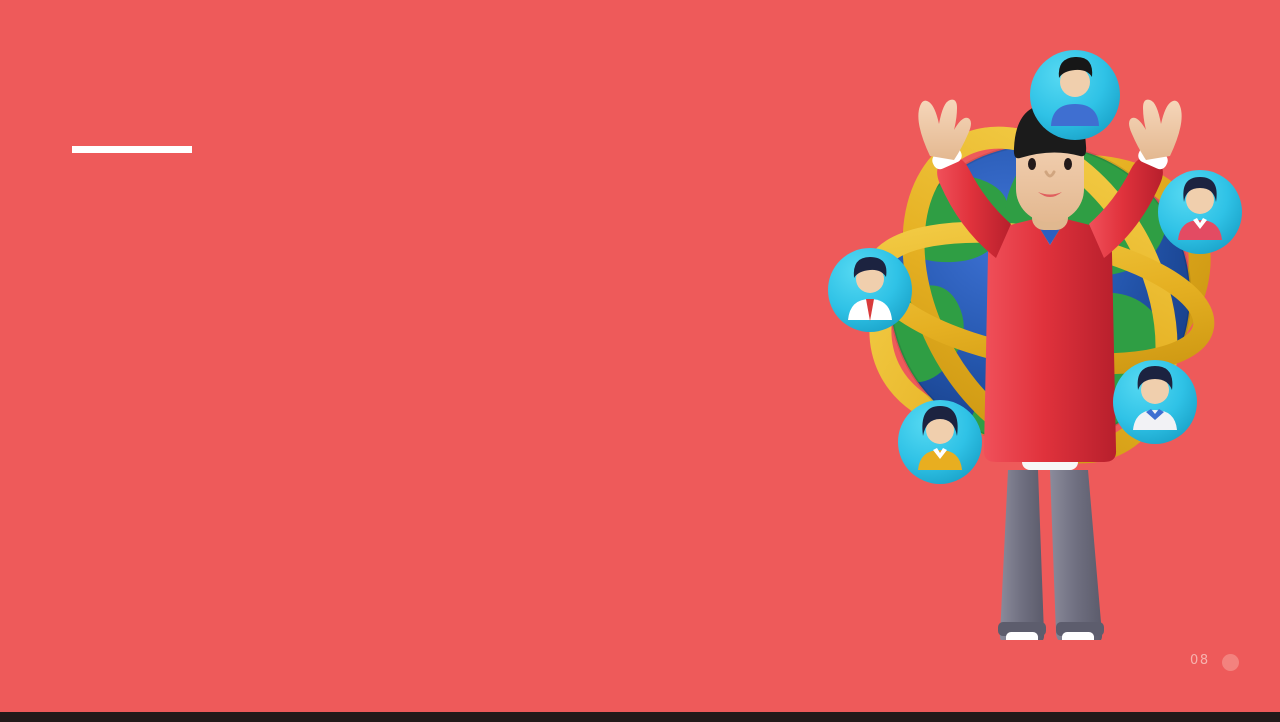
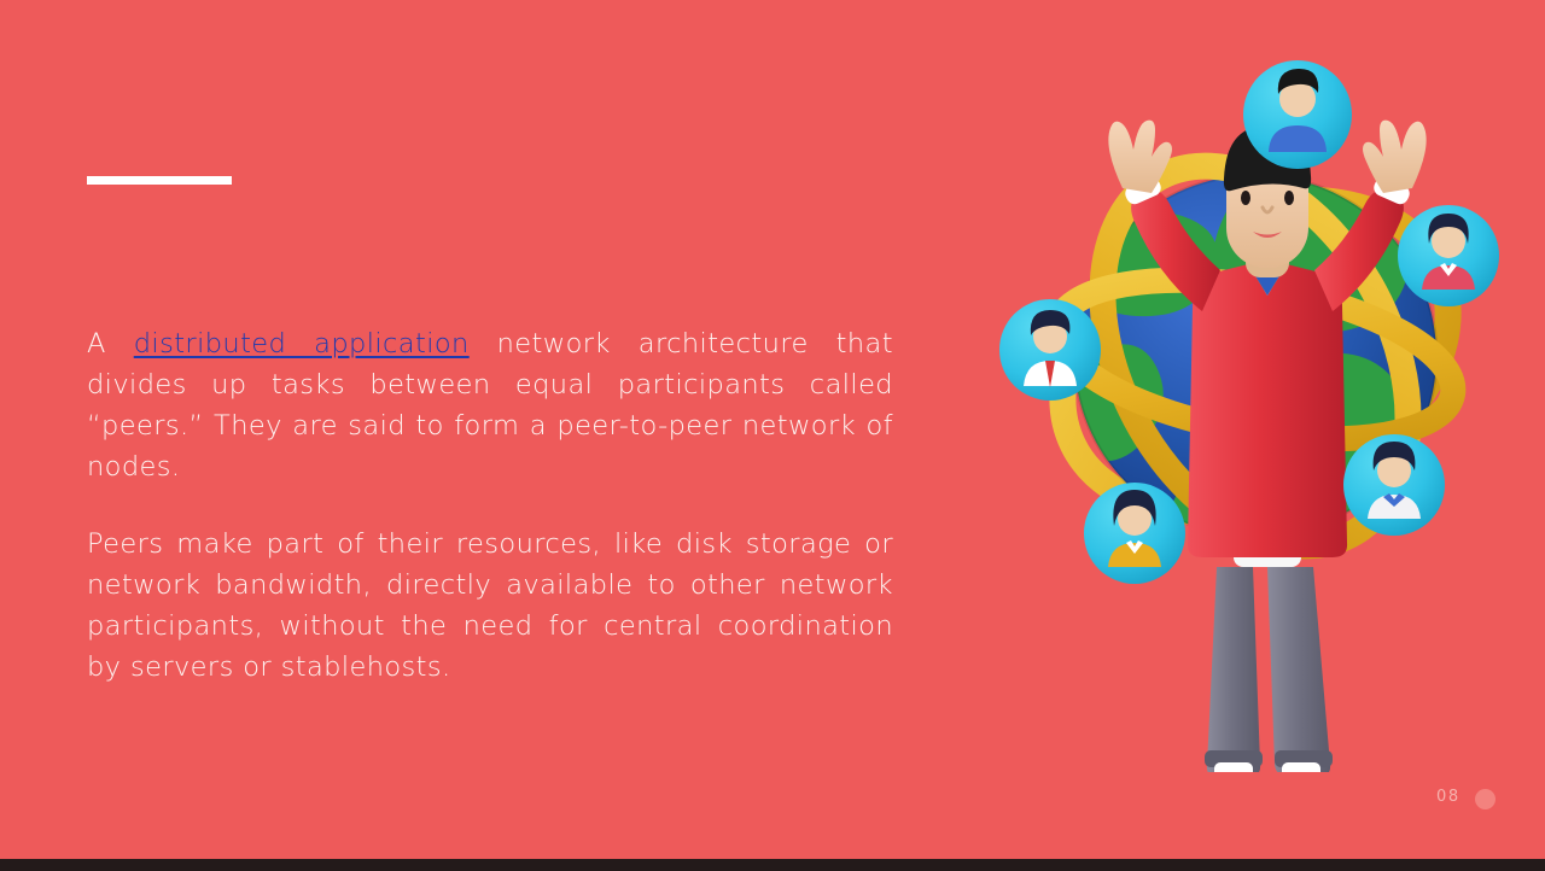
+ A distributed application network architecture that divides up tasks between equal participants called “peers.” They are said to form a peer-to-peer network of nodes.
+ Peers make part of their resources, like disk storage or network bandwidth, directly available to other network participants, without the need for central coordination by servers or stablehosts.
  08
